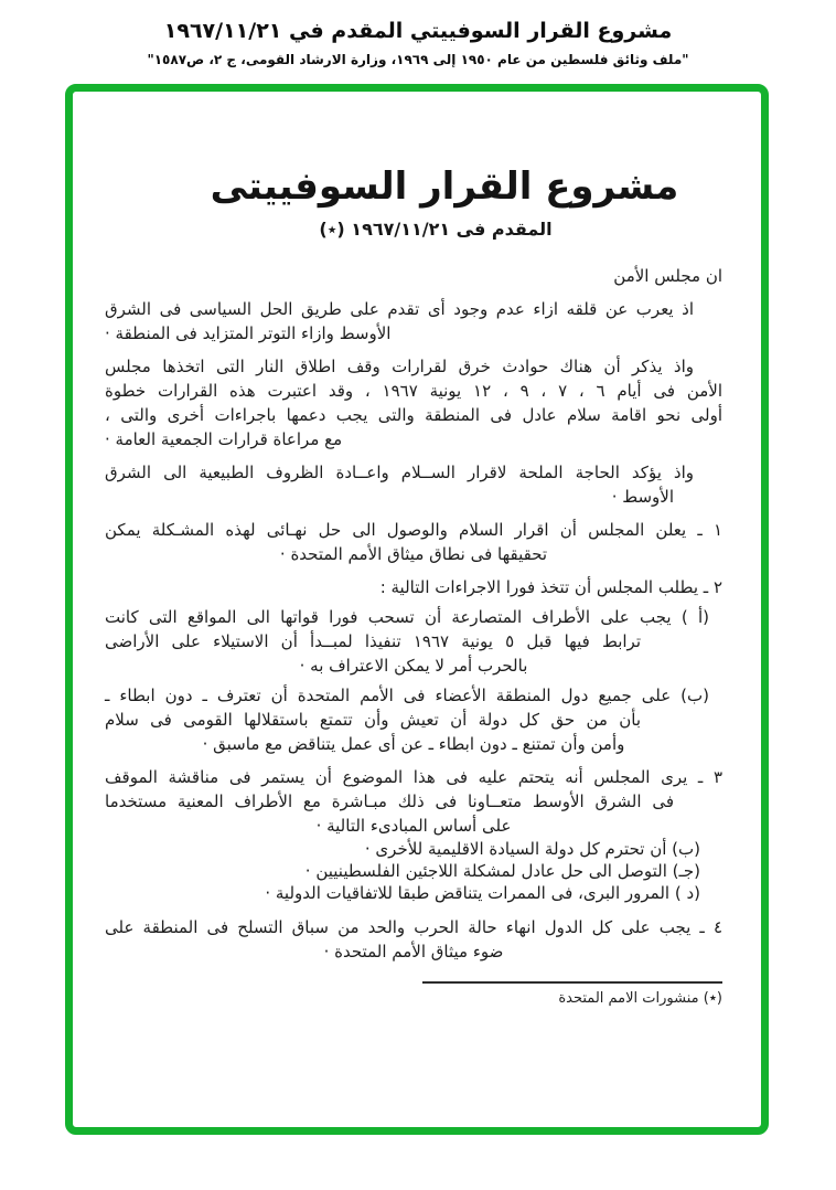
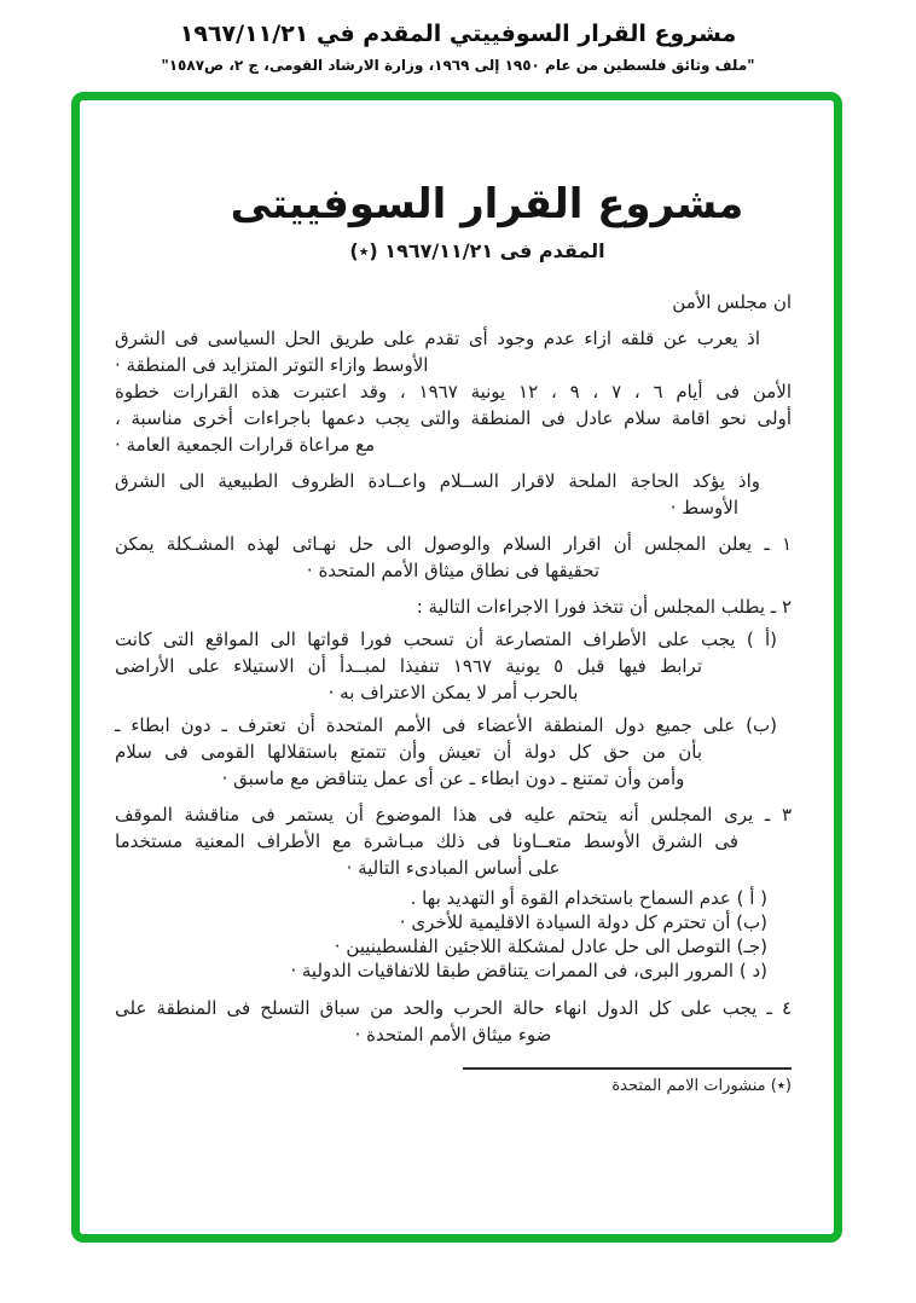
  مشروع القرار السوفييتي المقدم في ١٩٦٧/١١/٢١
  "ملف وثائق فلسطين من عام ١٩٥٠ إلى ١٩٦٩، وزارة الارشاد القومى، ج ٢، ص١٥٨٧"
  مشروع القرار السوفييتى
  المقدم فى ١٩٦٧/١١/٢١ (٭)
  ان مجلس الأمن
  اذ يعرب عن قلقه ازاء عدم وجود أى تقدم على طريق الحل السياسى فى الشرق
  الأوسط وازاء التوتر المتزايد فى المنطقة ·
- واذ يذكر أن هناك حوادث خرق لقرارات وقف اطلاق النار التى اتخذها مجلس
  الأمن فى أيام ٦ ، ٧ ، ٩ ، ١٢ يونية ١٩٦٧ ، وقد اعتبرت هذه القرارات خطوة
- أولى نحو اقامة سلام عادل فى المنطقة والتى يجب دعمها باجراءات أخرى والتى ،
+ أولى نحو اقامة سلام عادل فى المنطقة والتى يجب دعمها باجراءات أخرى مناسبة ،
  مع مراعاة قرارات الجمعية العامة ·
  واذ يؤكد الحاجة الملحة لاقرار الســلام واعــادة الظروف الطبيعية الى الشرق
  الأوسط ·
  ١ ـ يعلن المجلس أن اقرار السلام والوصول الى حل نهـائى لهذه المشـكلة يمكن
  تحقيقها فى نطاق ميثاق الأمم المتحدة ·
  ٢ ـ يطلب المجلس أن تتخذ فورا الاجراءات التالية :
  (أ ) يجب على الأطراف المتصارعة أن تسحب فورا قواتها الى المواقع التى كانت
  ترابط فيها قبل ٥ يونية ١٩٦٧ تنفيذا لمبــدأ أن الاستيلاء على الأراضى
  بالحرب أمر لا يمكن الاعتراف به ·
  (ب) على جميع دول المنطقة الأعضاء فى الأمم المتحدة أن تعترف ـ دون ابطاء ـ
  بأن من حق كل دولة أن تعيش وأن تتمتع باستقلالها القومى فى سلام
  وأمن وأن تمتنع ـ دون ابطاء ـ عن أى عمل يتناقض مع ماسبق ·
  ٣ ـ يرى المجلس أنه يتحتم عليه فى هذا الموضوع أن يستمر فى مناقشة الموقف
  فى الشرق الأوسط متعــاونا فى ذلك مبـاشرة مع الأطراف المعنية مستخدما
  على أساس المبادىء التالية ·
+ ( أ ) عدم السماح باستخدام القوة أو التهديد بها .
  (ب) أن تحترم كل دولة السيادة الاقليمية للأخرى ·
  (جـ) التوصل الى حل عادل لمشكلة اللاجئين الفلسطينيين ·
  (د ) المرور البرى، فى الممرات يتناقض طبقا للاتفاقيات الدولية ·
  ٤ ـ يجب على كل الدول انهاء حالة الحرب والحد من سباق التسلح فى المنطقة على
  ضوء ميثاق الأمم المتحدة ·
  (٭) منشورات الامم المتحدة
